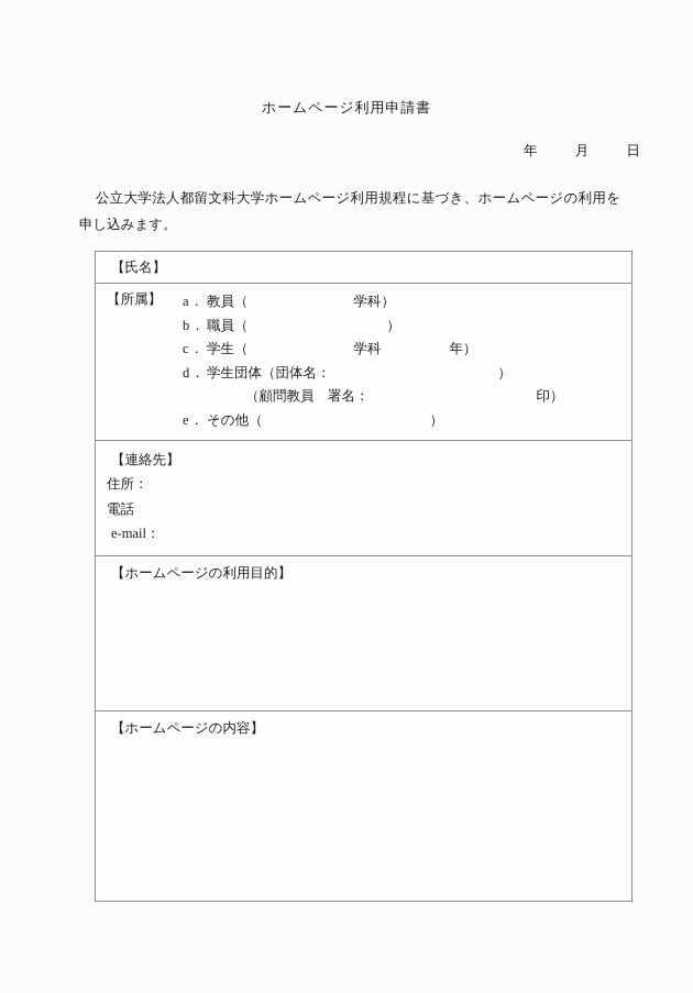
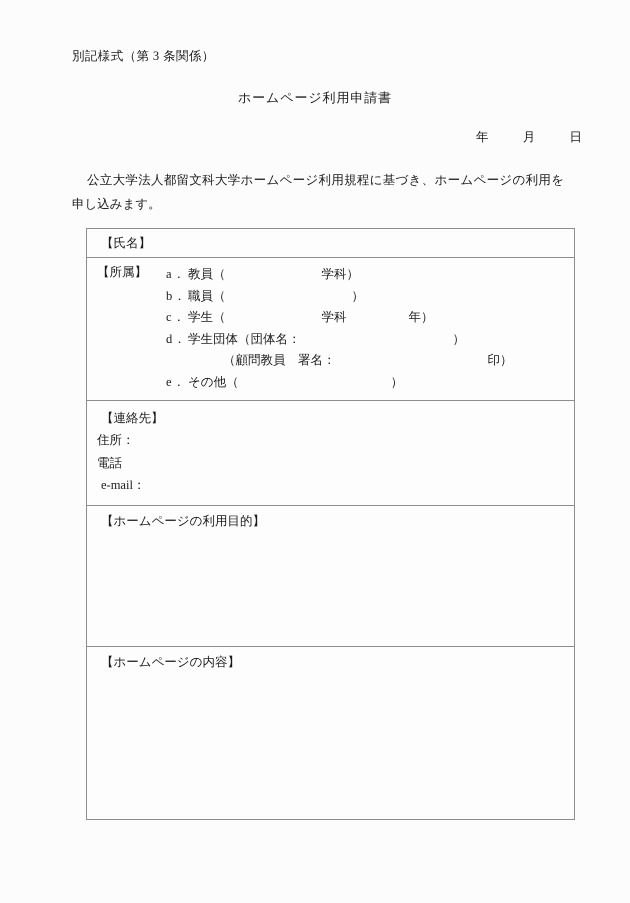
+ 別記様式（第 3 条関係）
  ホームページ利用申請書
  年 月 日
  公立大学法人都留文科大学ホームページ利用規程に基づき、ホームページの利用を申し込みます。
  【氏名】
  【所属】 a． 教員（ 学科） b．職員（ ） c． 学生（ 学科 年） d．学生団体（団体名： ） （顧問教員 署名： 印） e． その他（ ）
  【連絡先】 住所： 電話 e‐mail：
  【ホームページの利用目的】
  【ホームページの内容】
